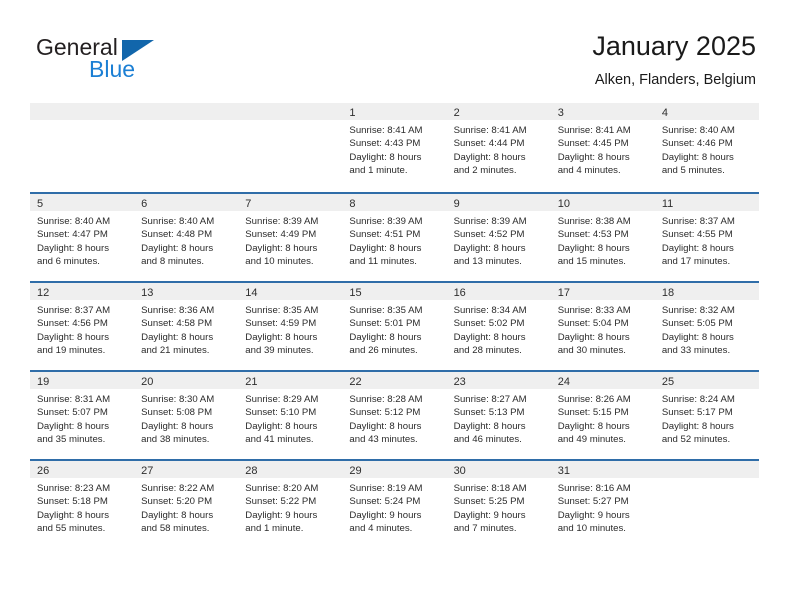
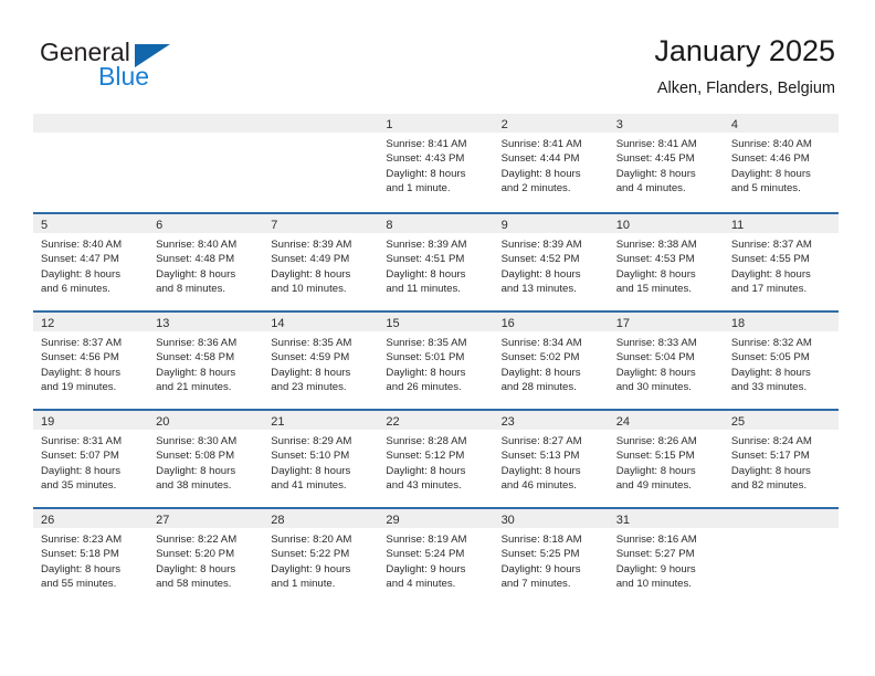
  General
  Blue
  January 2025
  Alken, Flanders, Belgium
  1
  Sunrise: 8:41 AM
  Sunset: 4:43 PM
  Daylight: 8 hours
  and 1 minute.
  2
  Sunrise: 8:41 AM
  Sunset: 4:44 PM
  Daylight: 8 hours
  and 2 minutes.
  3
  Sunrise: 8:41 AM
  Sunset: 4:45 PM
  Daylight: 8 hours
  and 4 minutes.
  4
  Sunrise: 8:40 AM
  Sunset: 4:46 PM
  Daylight: 8 hours
  and 5 minutes.
  5
  Sunrise: 8:40 AM
  Sunset: 4:47 PM
  Daylight: 8 hours
  and 6 minutes.
  6
  Sunrise: 8:40 AM
  Sunset: 4:48 PM
  Daylight: 8 hours
  and 8 minutes.
  7
  Sunrise: 8:39 AM
  Sunset: 4:49 PM
  Daylight: 8 hours
  and 10 minutes.
  8
  Sunrise: 8:39 AM
  Sunset: 4:51 PM
  Daylight: 8 hours
  and 11 minutes.
  9
  Sunrise: 8:39 AM
  Sunset: 4:52 PM
  Daylight: 8 hours
  and 13 minutes.
  10
  Sunrise: 8:38 AM
  Sunset: 4:53 PM
  Daylight: 8 hours
  and 15 minutes.
  11
  Sunrise: 8:37 AM
  Sunset: 4:55 PM
  Daylight: 8 hours
  and 17 minutes.
  12
  Sunrise: 8:37 AM
  Sunset: 4:56 PM
  Daylight: 8 hours
  and 19 minutes.
  13
  Sunrise: 8:36 AM
  Sunset: 4:58 PM
  Daylight: 8 hours
  and 21 minutes.
  14
  Sunrise: 8:35 AM
  Sunset: 4:59 PM
  Daylight: 8 hours
- and 39 minutes.
+ and 23 minutes.
  15
  Sunrise: 8:35 AM
  Sunset: 5:01 PM
  Daylight: 8 hours
  and 26 minutes.
  16
  Sunrise: 8:34 AM
  Sunset: 5:02 PM
  Daylight: 8 hours
  and 28 minutes.
  17
  Sunrise: 8:33 AM
  Sunset: 5:04 PM
  Daylight: 8 hours
  and 30 minutes.
  18
  Sunrise: 8:32 AM
  Sunset: 5:05 PM
  Daylight: 8 hours
  and 33 minutes.
  19
  Sunrise: 8:31 AM
  Sunset: 5:07 PM
  Daylight: 8 hours
  and 35 minutes.
  20
  Sunrise: 8:30 AM
  Sunset: 5:08 PM
  Daylight: 8 hours
  and 38 minutes.
  21
  Sunrise: 8:29 AM
  Sunset: 5:10 PM
  Daylight: 8 hours
  and 41 minutes.
  22
  Sunrise: 8:28 AM
  Sunset: 5:12 PM
  Daylight: 8 hours
  and 43 minutes.
  23
  Sunrise: 8:27 AM
  Sunset: 5:13 PM
  Daylight: 8 hours
  and 46 minutes.
  24
  Sunrise: 8:26 AM
  Sunset: 5:15 PM
  Daylight: 8 hours
  and 49 minutes.
  25
  Sunrise: 8:24 AM
  Sunset: 5:17 PM
  Daylight: 8 hours
- and 52 minutes.
+ and 82 minutes.
  26
  Sunrise: 8:23 AM
  Sunset: 5:18 PM
  Daylight: 8 hours
  and 55 minutes.
  27
  Sunrise: 8:22 AM
  Sunset: 5:20 PM
  Daylight: 8 hours
  and 58 minutes.
  28
  Sunrise: 8:20 AM
  Sunset: 5:22 PM
  Daylight: 9 hours
  and 1 minute.
  29
  Sunrise: 8:19 AM
  Sunset: 5:24 PM
  Daylight: 9 hours
  and 4 minutes.
  30
  Sunrise: 8:18 AM
  Sunset: 5:25 PM
  Daylight: 9 hours
  and 7 minutes.
  31
  Sunrise: 8:16 AM
  Sunset: 5:27 PM
  Daylight: 9 hours
  and 10 minutes.
